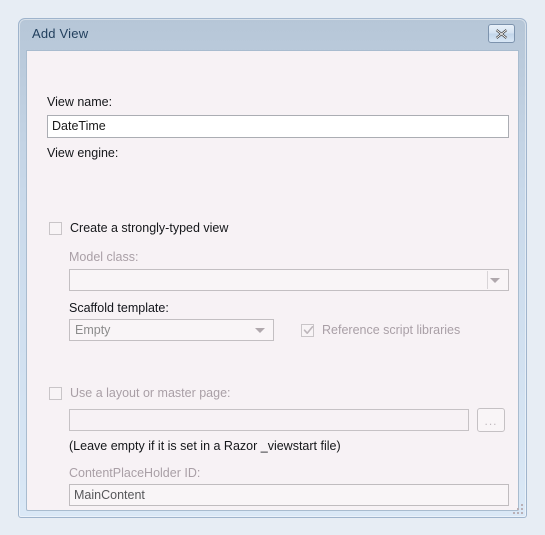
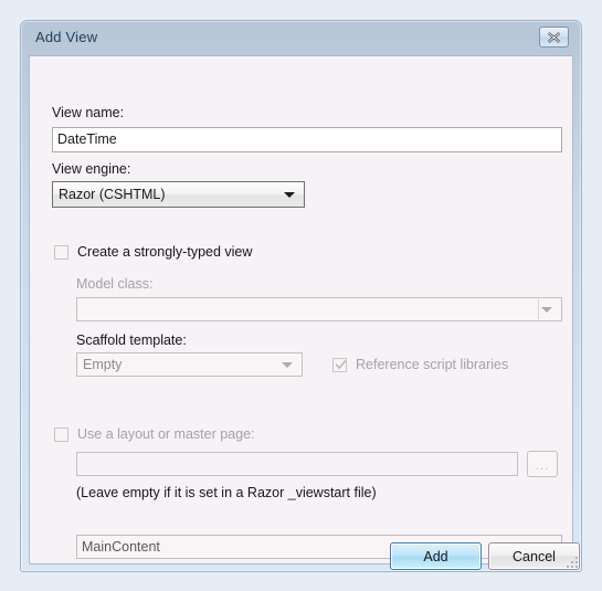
  Add View
  View name:
  DateTime
  View engine:
+ Razor (CSHTML)
  Create a strongly-typed view
  Model class:
  Scaffold template:
  Empty
  Reference script libraries
  Use a layout or master page:
  ...
  (Leave empty if it is set in a Razor _viewstart file)
- ContentPlaceHolder ID:
  MainContent
+ Add
+ Cancel
